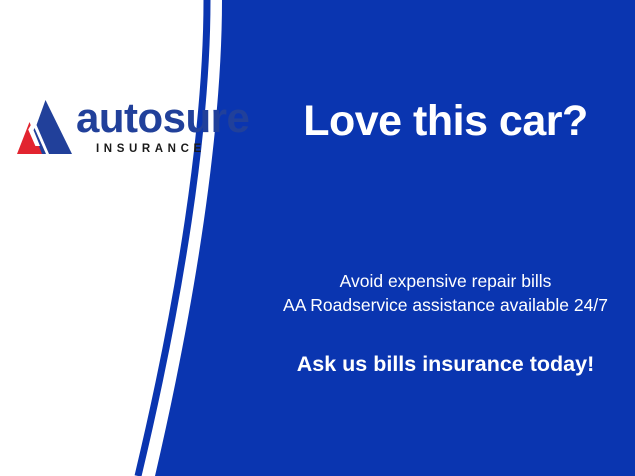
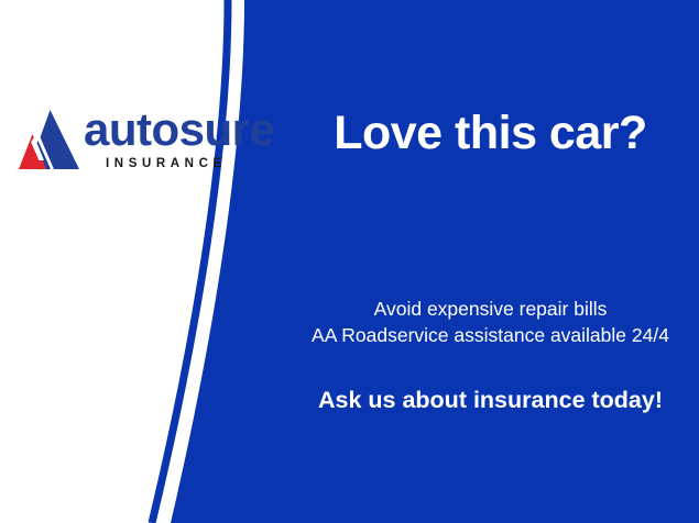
  autosure
  INSURANCE
  Love this car?
  Avoid expensive repair bills
- AA Roadservice assistance available 24/7
+ AA Roadservice assistance available 24/4
- Ask us bills insurance today!
+ Ask us about insurance today!
